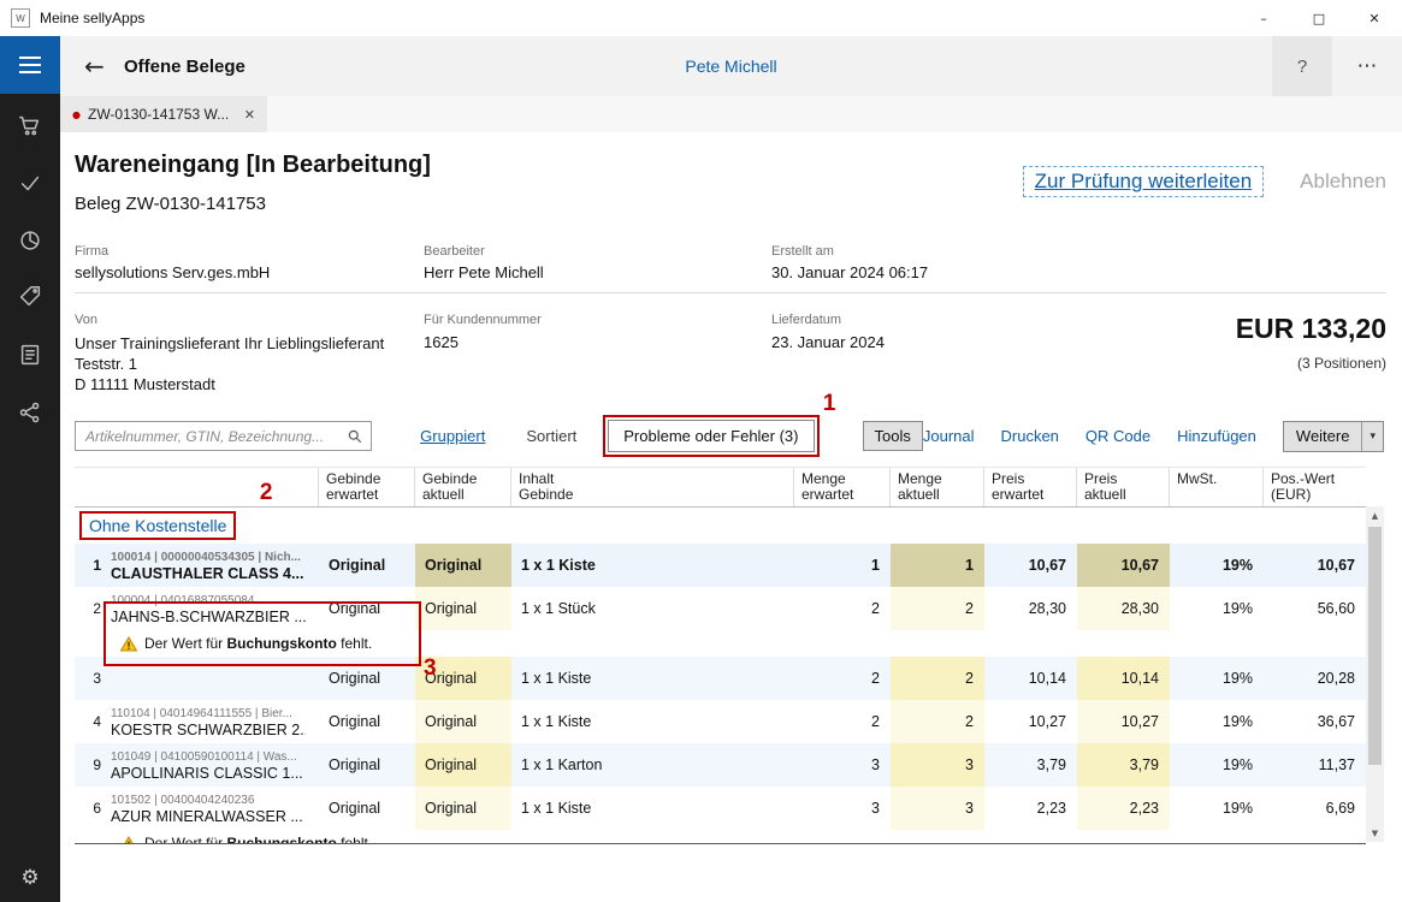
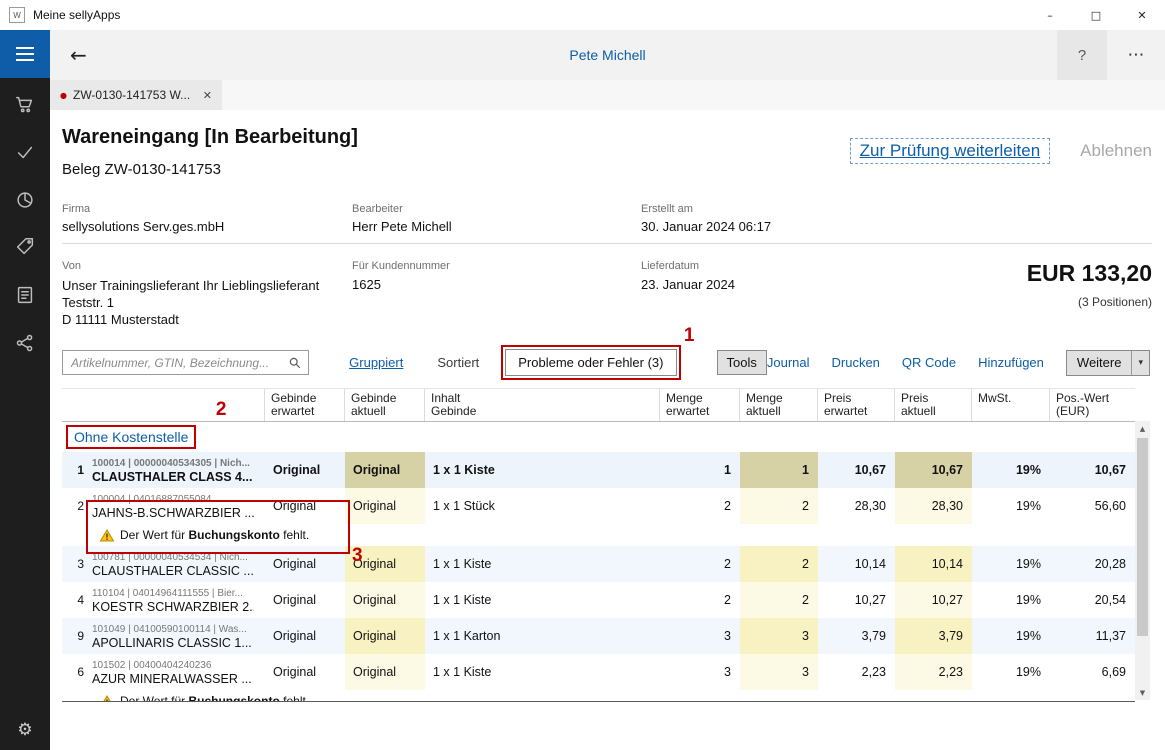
  W
  Meine sellyApps
  –
  □
  ✕
  ⚙
  ←
  Pete Michell
- Offene Belege
  ?
  ⋯
  ●
  ZW-0130-141753 W...
  ✕
  Wareneingang [In Bearbeitung]
  Beleg ZW-0130-141753
  Zur Prüfung weiterleiten
  Ablehnen
  Firma
  sellysolutions Serv.ges.mbH
  Bearbeiter
  Herr Pete Michell
  Erstellt am
  30. Januar 2024 06:17
  Von
  Unser Trainingslieferant Ihr Lieblingslieferant
  Teststr. 1
  D 11111 Musterstadt
  Für Kundennummer
  1625
  Lieferdatum
  23. Januar 2024
  EUR 133,20
  (3 Positionen)
  Artikelnummer, GTIN, Bezeichnung...
  Gruppiert
  Sortiert
  Probleme oder Fehler (3)
  1
  Tools
  Journal
  Drucken
  QR Code
  Hinzufügen
  Weitere
  ▾
  Gebinde
  erwartet
  Gebinde
  aktuell
  Inhalt
  Gebinde
  Menge
  erwartet
  Menge
  aktuell
  Preis
  erwartet
  Preis
  aktuell
  MwSt.
  Pos.-Wert
  (EUR)
  Ohne Kostenstelle
  2
  1
  100014 | 00000040534305 | Nich...
  CLAUSTHALER CLASS 4...
  Original
  Original
  1 x 1 Kiste
  1
  1
  10,67
  10,67
  19%
  10,67
  2
  100004 | 04016887055084
  JAHNS-B.SCHWARZBIER ...
  Original
  Original
  1 x 1 Stück
  2
  2
  28,30
  28,30
  19%
  56,60
  Der Wert für Buchungskonto fehlt.
  3
  3
+ 100781 | 00000040534534 | Nich...
+ CLAUSTHALER CLASSIC ...
  Original
  Original
  1 x 1 Kiste
  2
  2
  10,14
  10,14
  19%
  20,28
  4
  110104 | 04014964111555 | Bier...
  KOESTR SCHWARZBIER 2.
  Original
  Original
  1 x 1 Kiste
  2
  2
  10,27
  10,27
  19%
- 36,67
+ 20,54
  9
  101049 | 04100590100114 | Was...
  APOLLINARIS CLASSIC 1...
  Original
  Original
  1 x 1 Karton
  3
  3
  3,79
  3,79
  19%
  11,37
  6
  101502 | 00400404240236
  AZUR MINERALWASSER ...
  Original
  Original
  1 x 1 Kiste
  3
  3
  2,23
  2,23
  19%
  6,69
  ▲
  ▼
